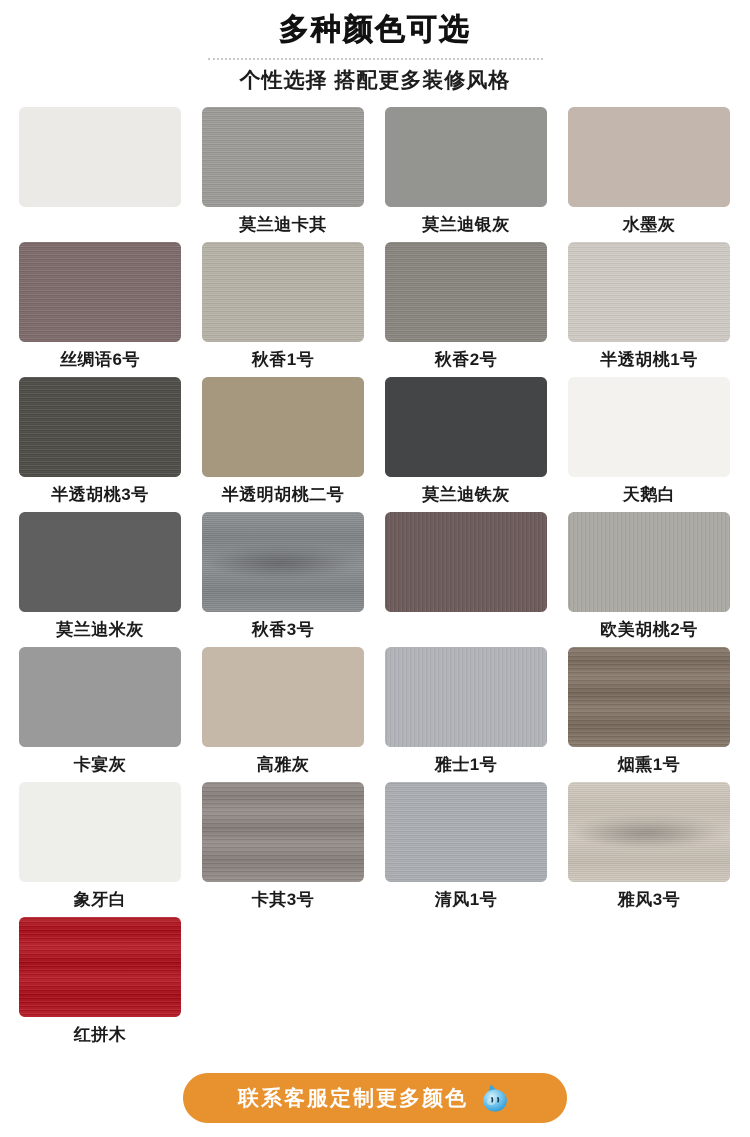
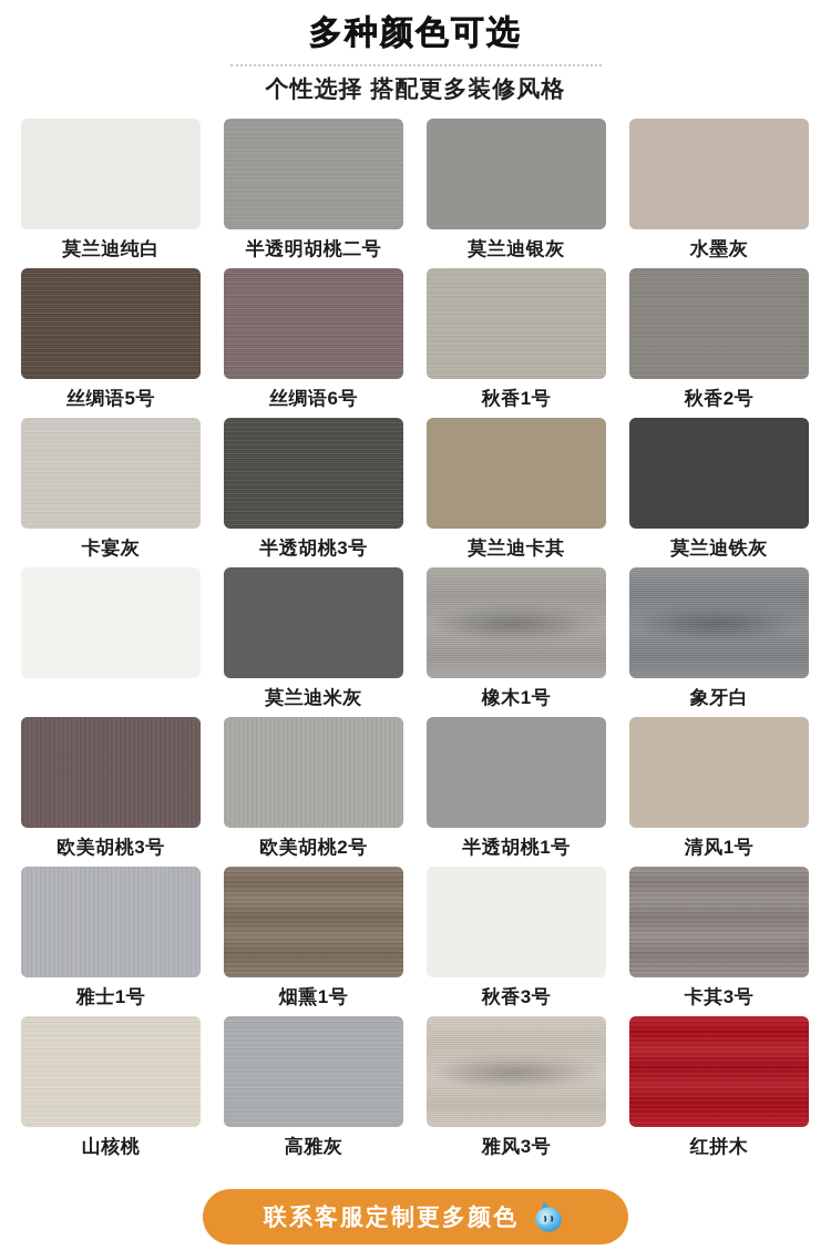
  多种颜色可选
  个性选择 搭配更多装修风格
+ 莫兰迪纯白
- 莫兰迪卡其
+ 半透明胡桃二号
  莫兰迪银灰
  水墨灰
+ 丝绸语5号
  丝绸语6号
  秋香1号
  秋香2号
- 半透胡桃1号
+ 卡宴灰
  半透胡桃3号
- 半透明胡桃二号
+ 莫兰迪卡其
  莫兰迪铁灰
- 天鹅白
  莫兰迪米灰
+ 橡木1号
- 秋香3号
+ 象牙白
+ 欧美胡桃3号
  欧美胡桃2号
- 卡宴灰
+ 半透胡桃1号
- 高雅灰
+ 清风1号
  雅士1号
  烟熏1号
- 象牙白
+ 秋香3号
  卡其3号
+ 山核桃
- 清风1号
+ 高雅灰
  雅风3号
  红拼木
  联系客服定制更多颜色
